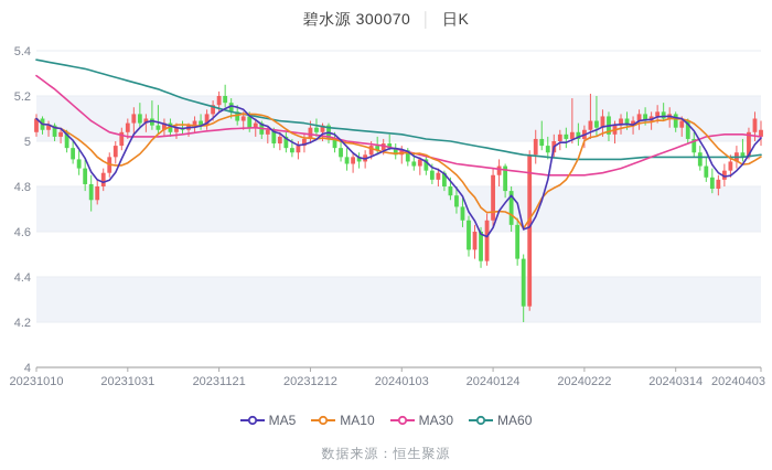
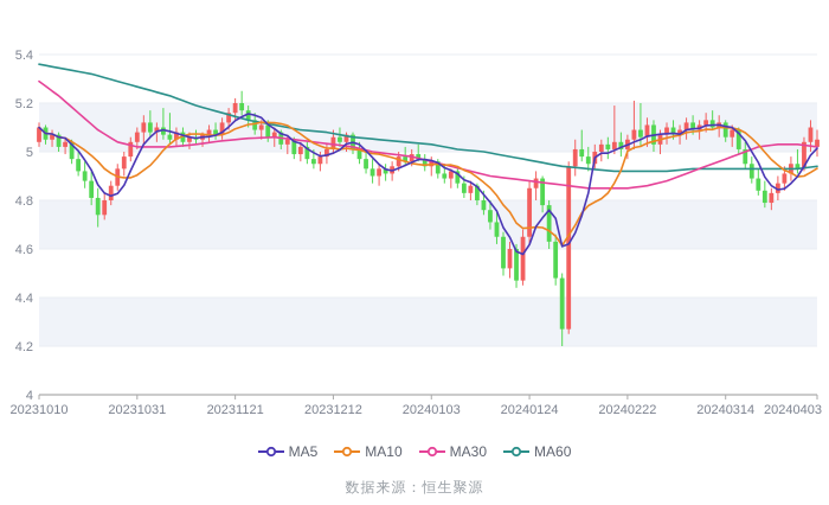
- 碧水源 300070 │ 日K
  5.4
  5.2
  5
  4.8
  4.6
  4.4
  4.2
  4
  20231010
  20231031
  20231121
  20231212
  20240103
  20240124
  20240222
  20240314
  20240403
  MA5
  MA10
  MA30
  MA60
  数据来源：恒生聚源
